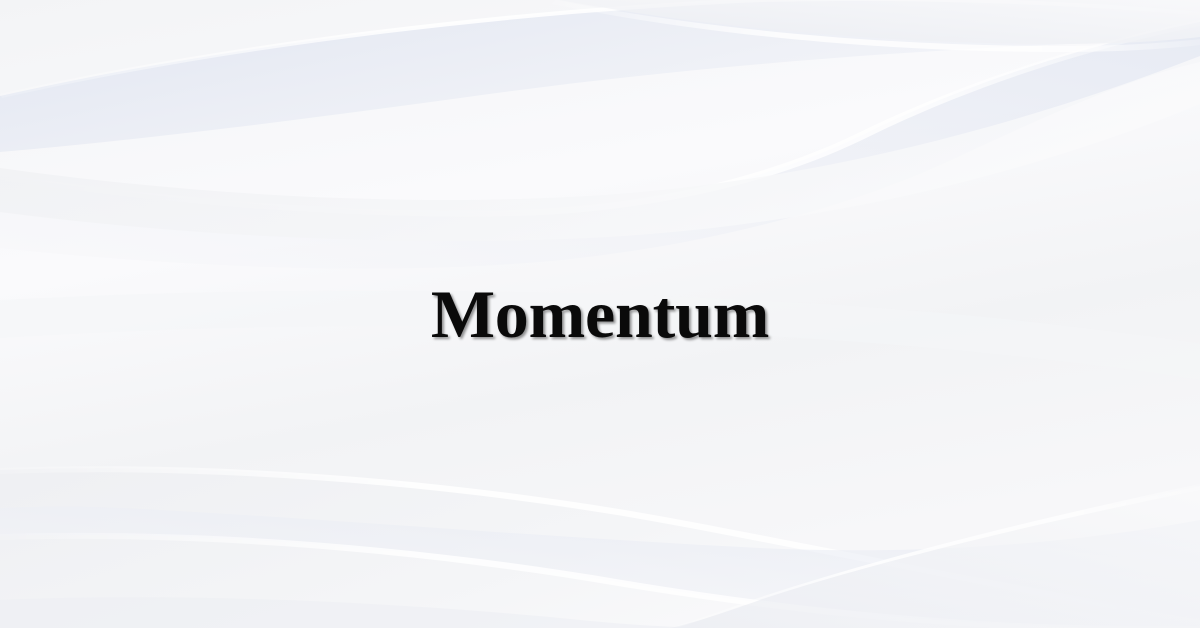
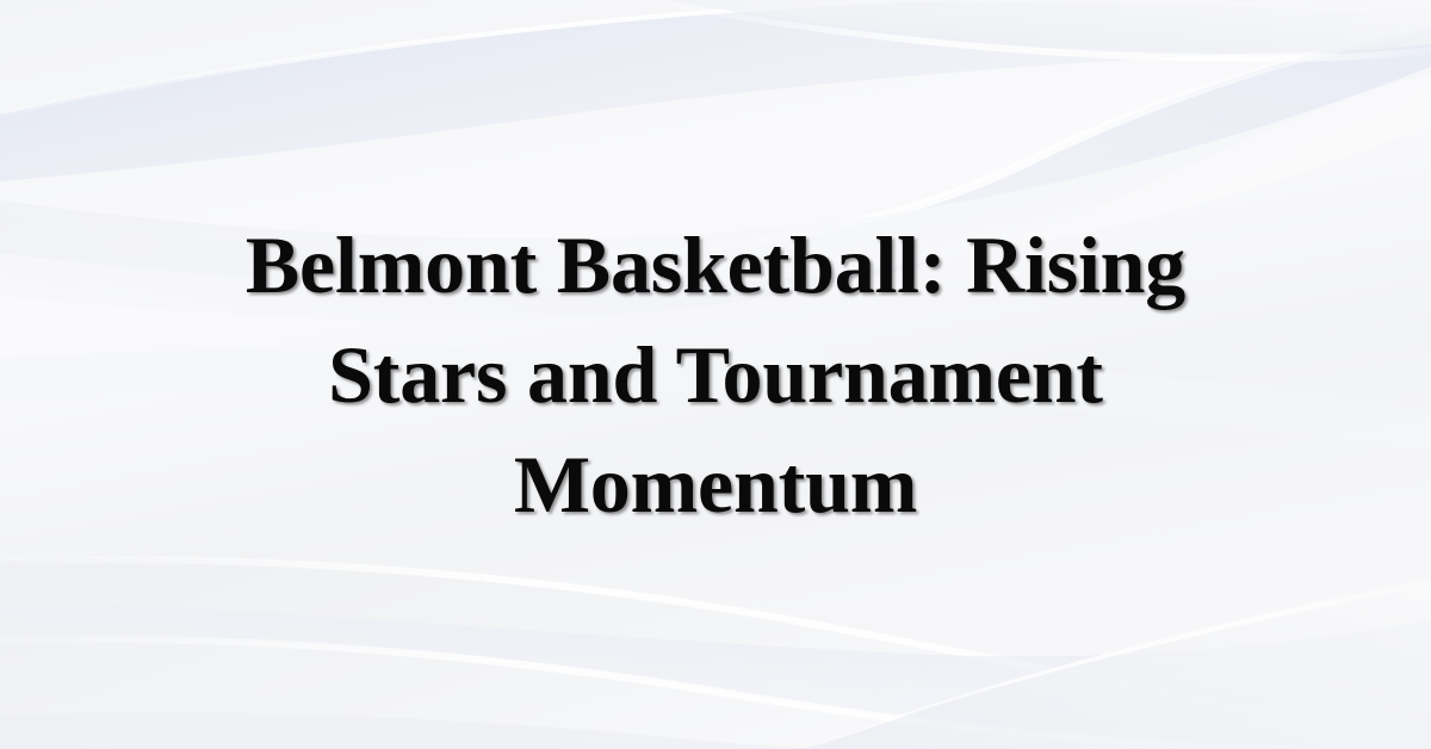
+ Belmont Basketball: Rising
+ Stars and Tournament
  Momentum
